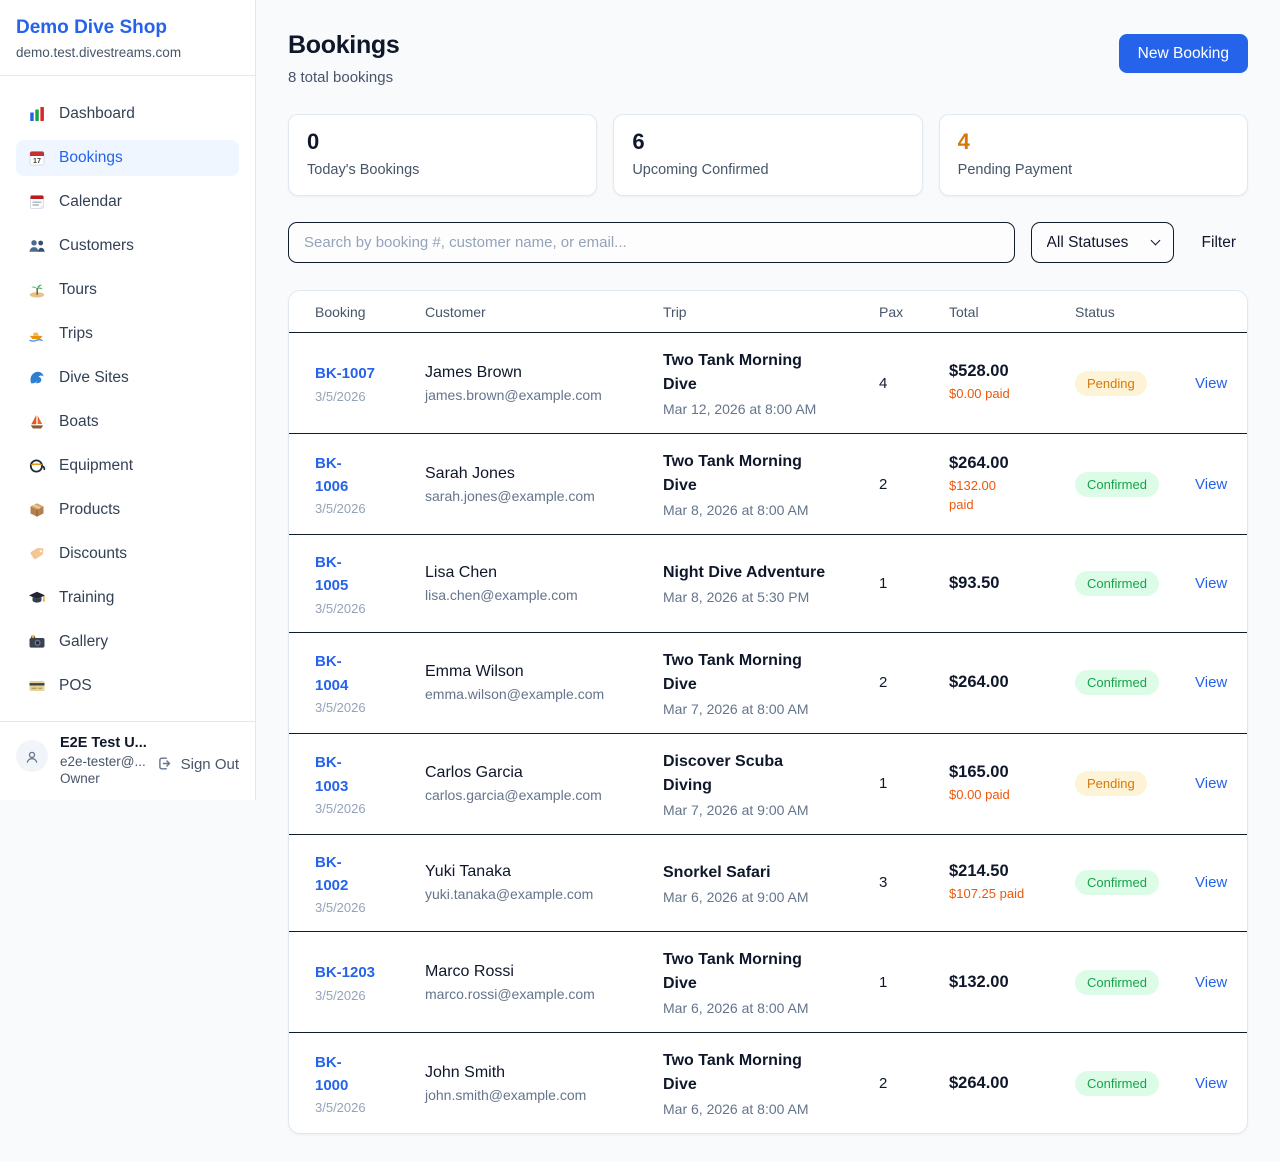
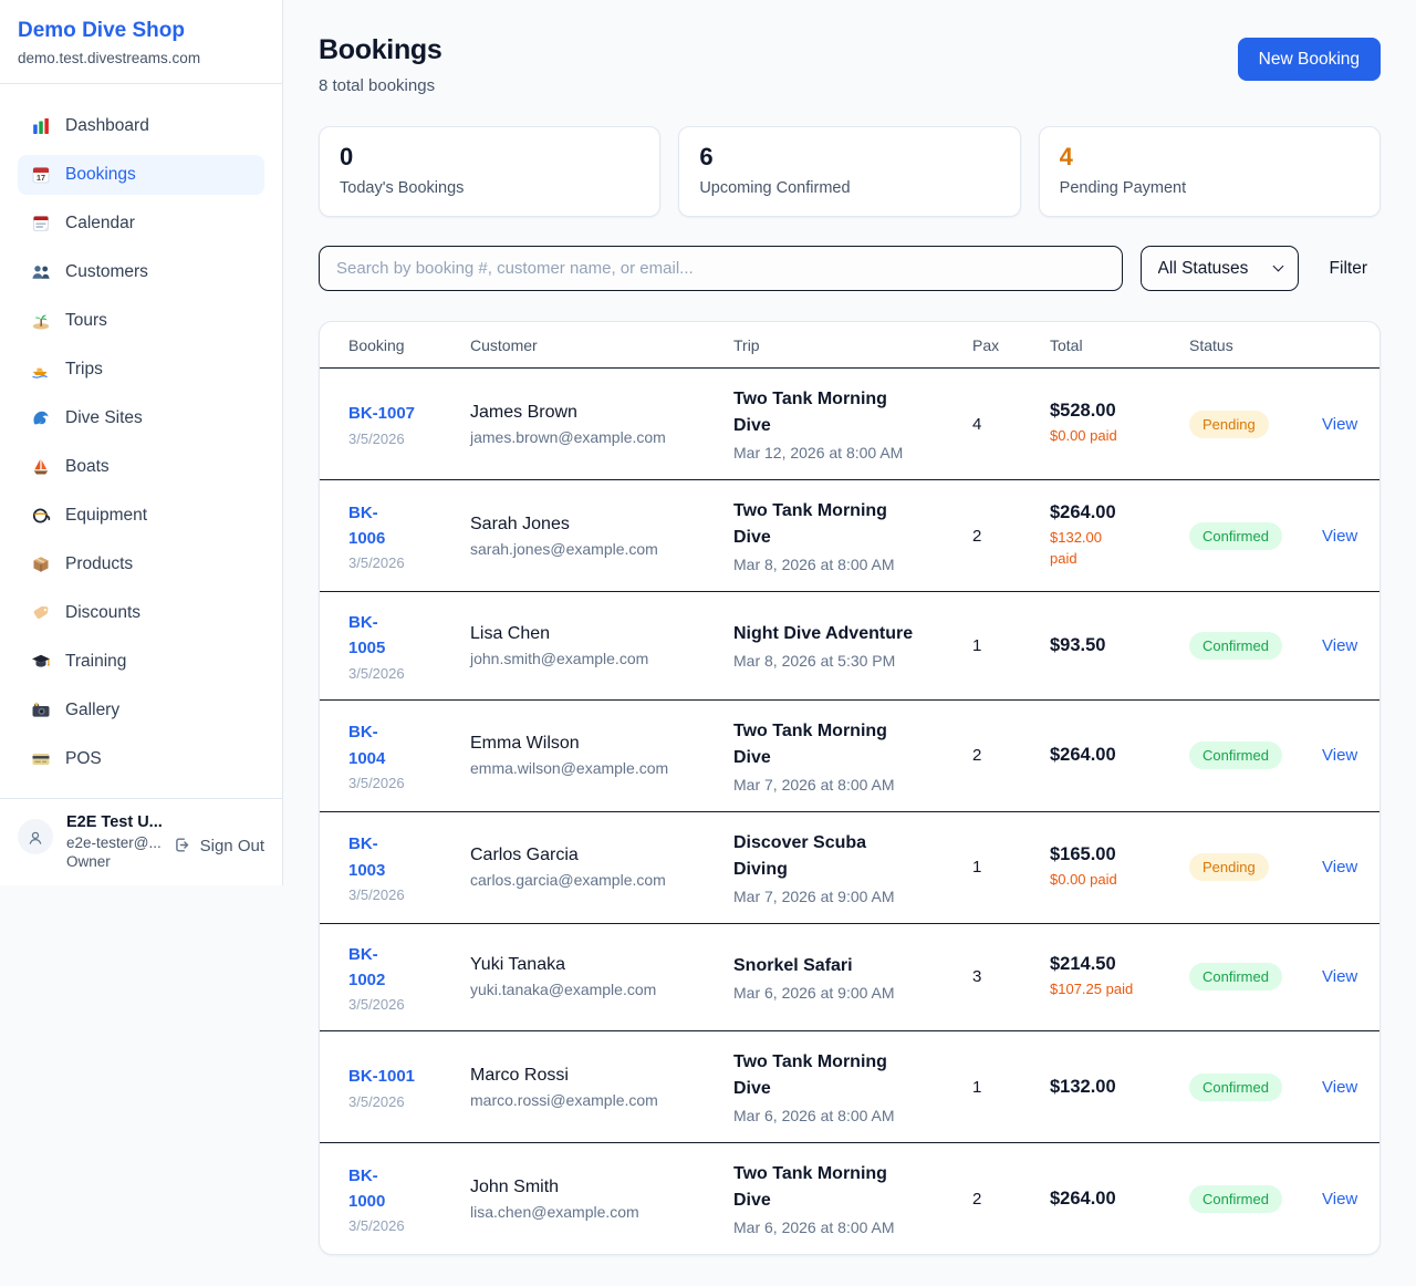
  Demo Dive Shop
  demo.test.divestreams.com
  Dashboard
  17
  Bookings
  Calendar
  Customers
  Tours
  Trips
  Dive Sites
  Boats
  Equipment
  Products
  Discounts
  Training
  Gallery
  POS
  E2E Test U...
  e2e-tester@...
  Owner
  Sign Out
  Bookings
  8 total bookings
  New Booking
  0
  Today's Bookings
  6
  Upcoming Confirmed
  4
  Pending Payment
  Search by booking #, customer name, or email...
  All Statuses
  Filter
  Booking	Customer	Trip	Pax	Total	Status
  BK-1007 3/5/2026	James Brown james.brown@example.com	Two Tank Morning Dive Mar 12, 2026 at 8:00 AM	4	$528.00 $0.00 paid	Pending	View
  BK-1006 3/5/2026	Sarah Jones sarah.jones@example.com	Two Tank Morning Dive Mar 8, 2026 at 8:00 AM	2	$264.00 $132.00 paid	Confirmed	View
- BK-1005 3/5/2026	Lisa Chen lisa.chen@example.com	Night Dive Adventure Mar 8, 2026 at 5:30 PM	1	$93.50	Confirmed	View
+ BK-1005 3/5/2026	Lisa Chen john.smith@example.com	Night Dive Adventure Mar 8, 2026 at 5:30 PM	1	$93.50	Confirmed	View
  BK-1004 3/5/2026	Emma Wilson emma.wilson@example.com	Two Tank Morning Dive Mar 7, 2026 at 8:00 AM	2	$264.00	Confirmed	View
  BK-1003 3/5/2026	Carlos Garcia carlos.garcia@example.com	Discover Scuba Diving Mar 7, 2026 at 9:00 AM	1	$165.00 $0.00 paid	Pending	View
  BK-1002 3/5/2026	Yuki Tanaka yuki.tanaka@example.com	Snorkel Safari Mar 6, 2026 at 9:00 AM	3	$214.50 $107.25 paid	Confirmed	View
- BK-1203 3/5/2026	Marco Rossi marco.rossi@example.com	Two Tank Morning Dive Mar 6, 2026 at 8:00 AM	1	$132.00	Confirmed	View
+ BK-1001 3/5/2026	Marco Rossi marco.rossi@example.com	Two Tank Morning Dive Mar 6, 2026 at 8:00 AM	1	$132.00	Confirmed	View
- BK-1000 3/5/2026	John Smith john.smith@example.com	Two Tank Morning Dive Mar 6, 2026 at 8:00 AM	2	$264.00	Confirmed	View
+ BK-1000 3/5/2026	John Smith lisa.chen@example.com	Two Tank Morning Dive Mar 6, 2026 at 8:00 AM	2	$264.00	Confirmed	View
